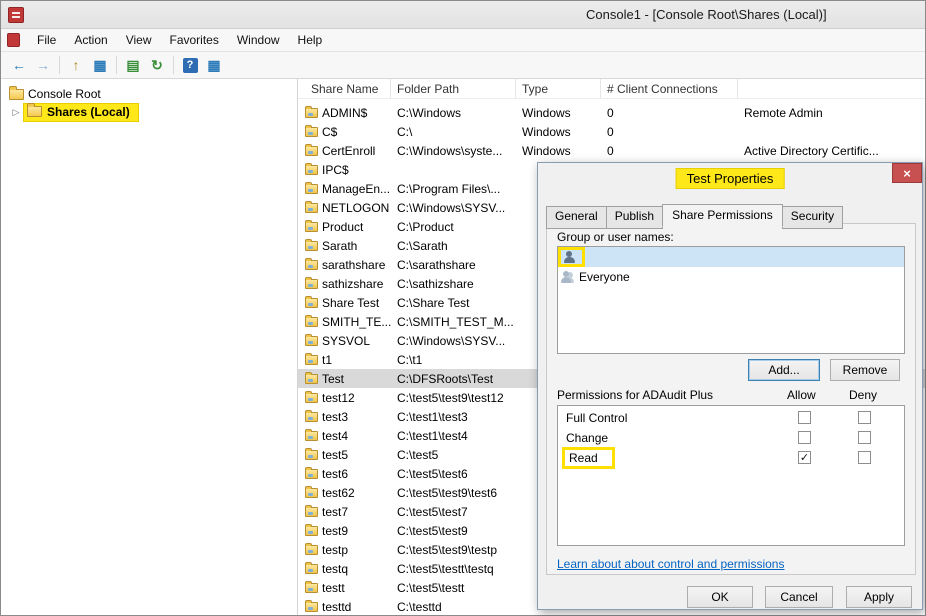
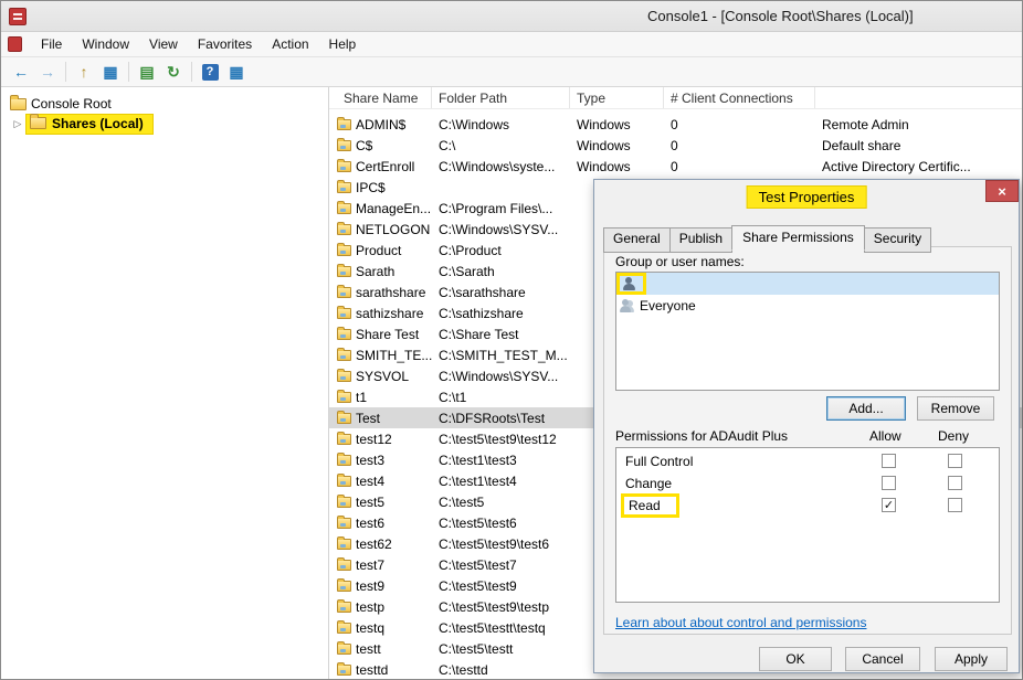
  Console1 - [Console Root\Shares (Local)]
  File
- Action
+ Window
  View
  Favorites
- Window
+ Action
  Help
  ←
  →
  ↑
  ▦
  ▤
  ↻
  ?
  ▦
  Console Root
  ▷
  Shares (Local)
  Share Name
  Folder Path
  Type
  # Client Connections
  ADMIN$
  C:\Windows
  Windows
  0
  Remote Admin
  C$
  C:\
  Windows
  0
+ Default share
  CertEnroll
  C:\Windows\syste...
  Windows
  0
  Active Directory Certific...
  IPC$
  ManageEn...
  C:\Program Files\...
  NETLOGON
  C:\Windows\SYSV...
  Product
  C:\Product
  Sarath
  C:\Sarath
  sarathshare
  C:\sarathshare
  sathizshare
  C:\sathizshare
  Share Test
  C:\Share Test
  SMITH_TE...
  C:\SMITH_TEST_M...
  SYSVOL
  C:\Windows\SYSV...
  t1
  C:\t1
  Test
  C:\DFSRoots\Test
  test12
  C:\test5\test9\test12
  test3
  C:\test1\test3
  test4
  C:\test1\test4
  test5
  C:\test5
  test6
  C:\test5\test6
  test62
  C:\test5\test9\test6
  test7
  C:\test5\test7
  test9
  C:\test5\test9
  testp
  C:\test5\test9\testp
  testq
  C:\test5\testt\testq
  testt
  C:\test5\testt
  testtd
  C:\testtd
  Test Properties
  ×
  General
  Publish
  Share Permissions
  Security
  Group or user names:
  Everyone
  Add...
  Remove
  Permissions for ADAudit Plus
  Allow
  Deny
  Full Control
  Change
  Read
  ✓
  Learn about about control and permissions
  OK
  Cancel
  Apply
